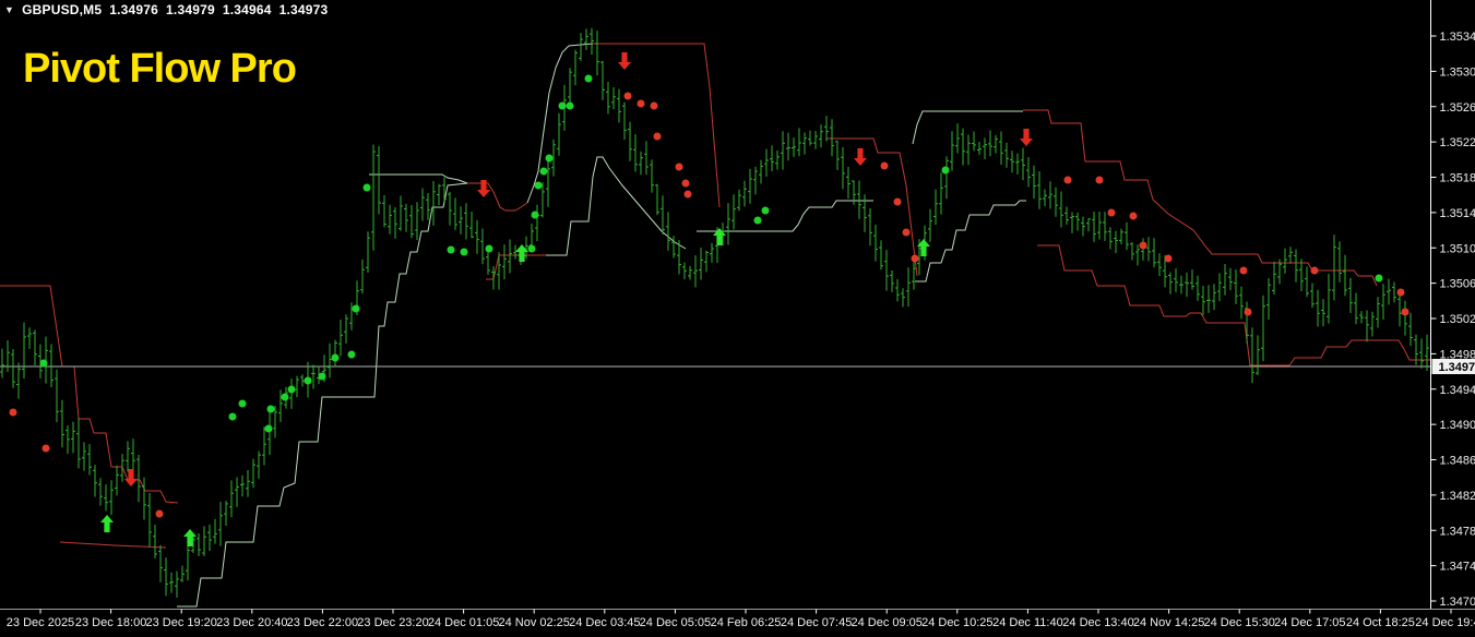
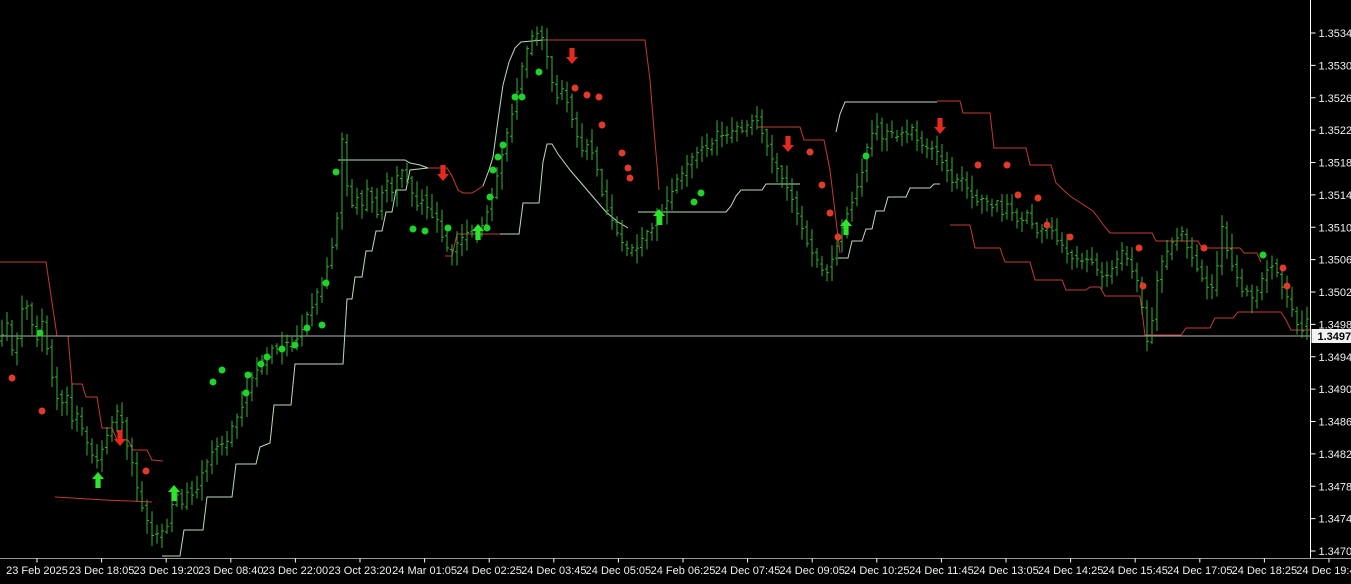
  1.3534
  1.3530
  1.3526
  1.3522
  1.3518
  1.3514
  1.3510
  1.3506
  1.3502
  1.3498
  1.3494
  1.3490
  1.3486
  1.3482
  1.3478
  1.3474
  1.3470
- 23 Dec 2025
+ 23 Feb 2025
- 23 Dec 18:00
+ 23 Dec 18:05
  23 Dec 19:20
- 23 Dec 20:40
+ 23 Dec 08:40
  23 Dec 22:00
- 23 Dec 23:20
+ 23 Oct 23:20
- 24 Dec 01:05
+ 24 Mar 01:05
- 24 Nov 02:25
+ 24 Dec 02:25
  24 Dec 03:45
  24 Dec 05:05
  24 Feb 06:25
  24 Dec 07:45
  24 Dec 09:05
  24 Dec 10:25
- 24 Dec 11:40
+ 24 Dec 11:45
- 24 Dec 13:40
+ 24 Dec 13:05
- 24 Nov 14:25
+ 24 Dec 14:25
- 24 Dec 15:30
+ 24 Dec 15:45
  24 Dec 17:05
- 24 Oct 18:25
+ 24 Dec 18:25
  24 Dec 19:
  1.3497
- ▼
- GBPUSD,M5
- 1.34976
- 1.34979
- 1.34964
- 1.34973
- Pivot Flow Pro
